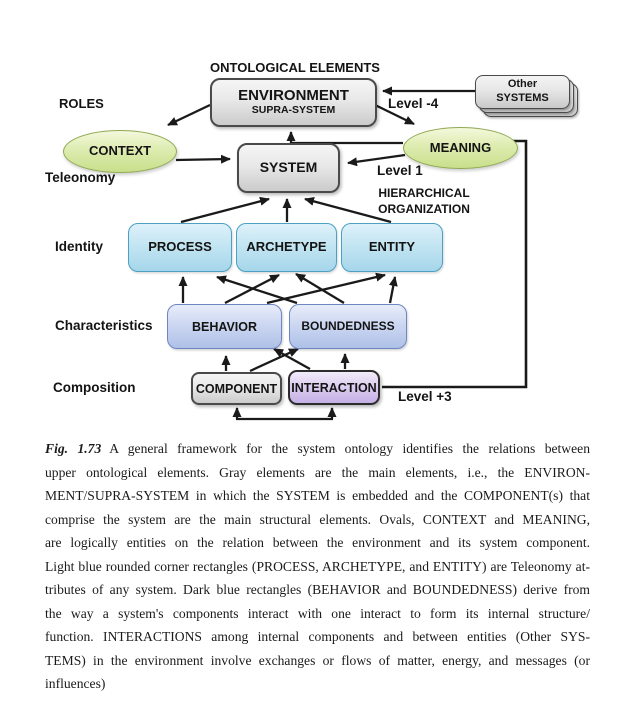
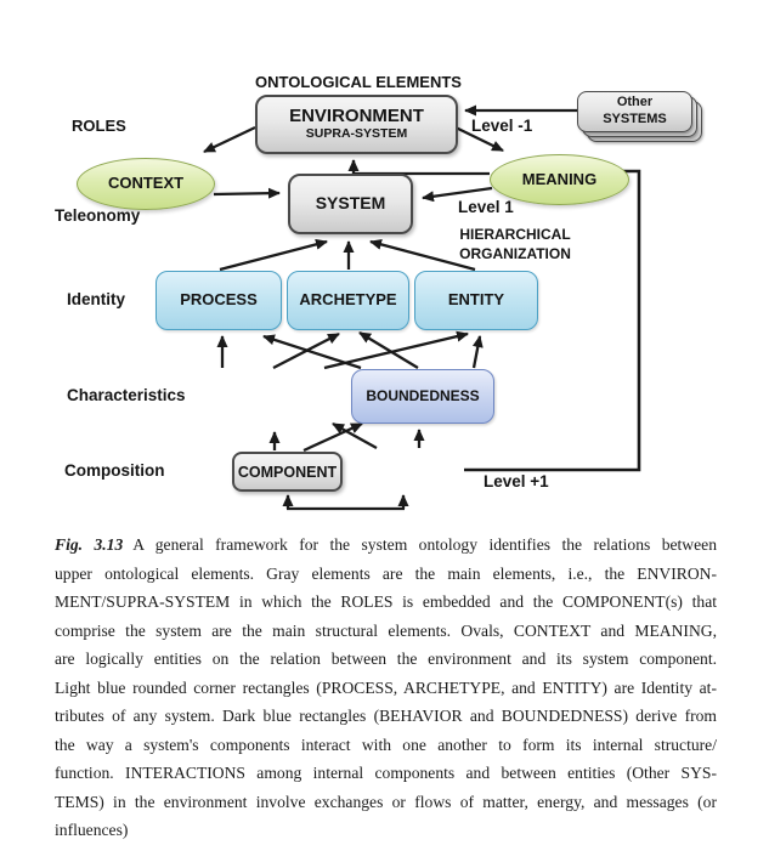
  ONTOLOGICAL ELEMENTS
  ROLES
  Teleonomy
  Identity
  Characteristics
  Composition
- Level -4
+ Level -1
  Level 1
- Level +3
+ Level +1
  HIERARCHICAL
  ORGANIZATION
  ENVIRONMENT
  SUPRA-SYSTEM
  Other
  SYSTEMS
  CONTEXT
  MEANING
  SYSTEM
  PROCESS
  ARCHETYPE
  ENTITY
- BEHAVIOR
  BOUNDEDNESS
  COMPONENT
- INTERACTION
- Fig. 1.73 A general framework for the system ontology identifies the relations between
+ Fig. 3.13 A general framework for the system ontology identifies the relations between
  upper ontological elements. Gray elements are the main elements, i.e., the ENVIRON-
- MENT/SUPRA-SYSTEM in which the SYSTEM is embedded and the COMPONENT(s) that
+ MENT/SUPRA-SYSTEM in which the ROLES is embedded and the COMPONENT(s) that
  comprise the system are the main structural elements. Ovals, CONTEXT and MEANING,
  are logically entities on the relation between the environment and its system component.
- Light blue rounded corner rectangles (PROCESS, ARCHETYPE, and ENTITY) are Teleonomy at-
+ Light blue rounded corner rectangles (PROCESS, ARCHETYPE, and ENTITY) are Identity at-
  tributes of any system. Dark blue rectangles (BEHAVIOR and BOUNDEDNESS) derive from
- the way a system's components interact with one interact to form its internal structure/
+ the way a system's components interact with one another to form its internal structure/
  function. INTERACTIONS among internal components and between entities (Other SYS-
  TEMS) in the environment involve exchanges or flows of matter, energy, and messages (or
  influences)
